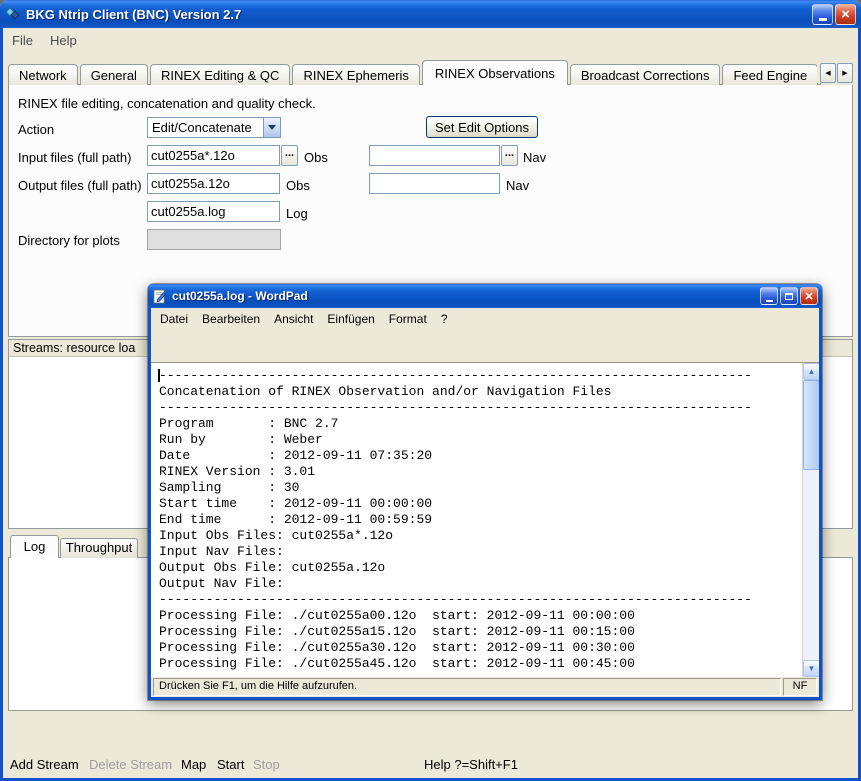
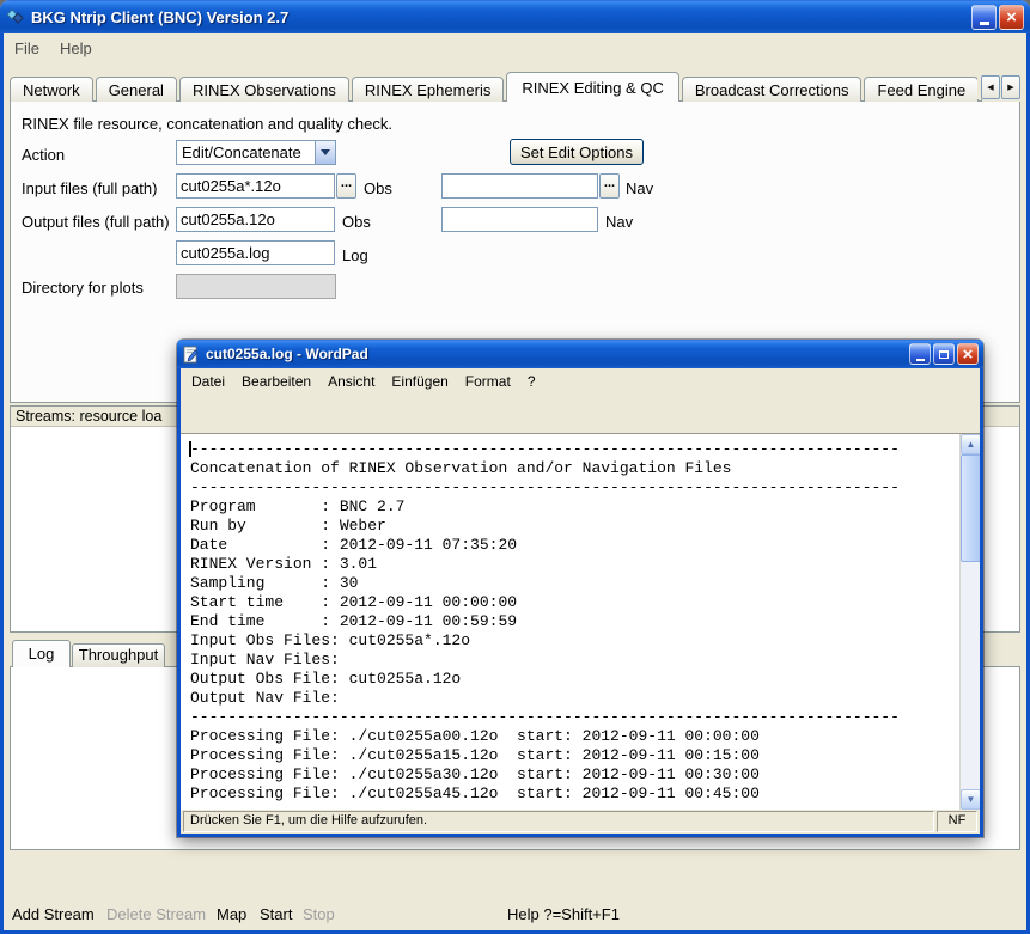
  BKG Ntrip Client (BNC) Version 2.7
  ×
  File
  Help
  Network
  General
- RINEX Editing & QC
+ RINEX Observations
  RINEX Ephemeris
- RINEX Observations
+ RINEX Editing & QC
  Broadcast Corrections
  Feed Engine
- RINEX file editing, concatenation and quality check.
+ RINEX file resource, concatenation and quality check.
  Action
  Edit/Concatenate
  Set Edit Options
  Input files (full path)
  cut0255a*.12o
  ...
  Obs
  ...
  Nav
  Output files (full path)
  cut0255a.12o
  Obs
  Nav
  cut0255a.log
  Log
  Directory for plots
  Streams: resource loa
  Log
  Throughput
  Add Stream
  Delete Stream
  Map
  Start
  Stop
  Help ?=Shift+F1
  cut0255a.log - WordPad
  ×
  Datei
  Bearbeiten
  Ansicht
  Einfügen
  Format
  ?
  ----------------------------------------------------------------------------
  Concatenation of RINEX Observation and/or Navigation Files
  ----------------------------------------------------------------------------
  Program : BNC 2.7
  Run by : Weber
  Date : 2012-09-11 07:35:20
  RINEX Version : 3.01
  Sampling : 30
  Start time : 2012-09-11 00:00:00
  End time : 2012-09-11 00:59:59
  Input Obs Files: cut0255a*.12o
  Input Nav Files:
  Output Obs File: cut0255a.12o
  Output Nav File:
  ----------------------------------------------------------------------------
  Processing File: ./cut0255a00.12o start: 2012-09-11 00:00:00
  Processing File: ./cut0255a15.12o start: 2012-09-11 00:15:00
  Processing File: ./cut0255a30.12o start: 2012-09-11 00:30:00
  Processing File: ./cut0255a45.12o start: 2012-09-11 00:45:00
  ▲
  ▼
  Drücken Sie F1, um die Hilfe aufzurufen.
  NF
